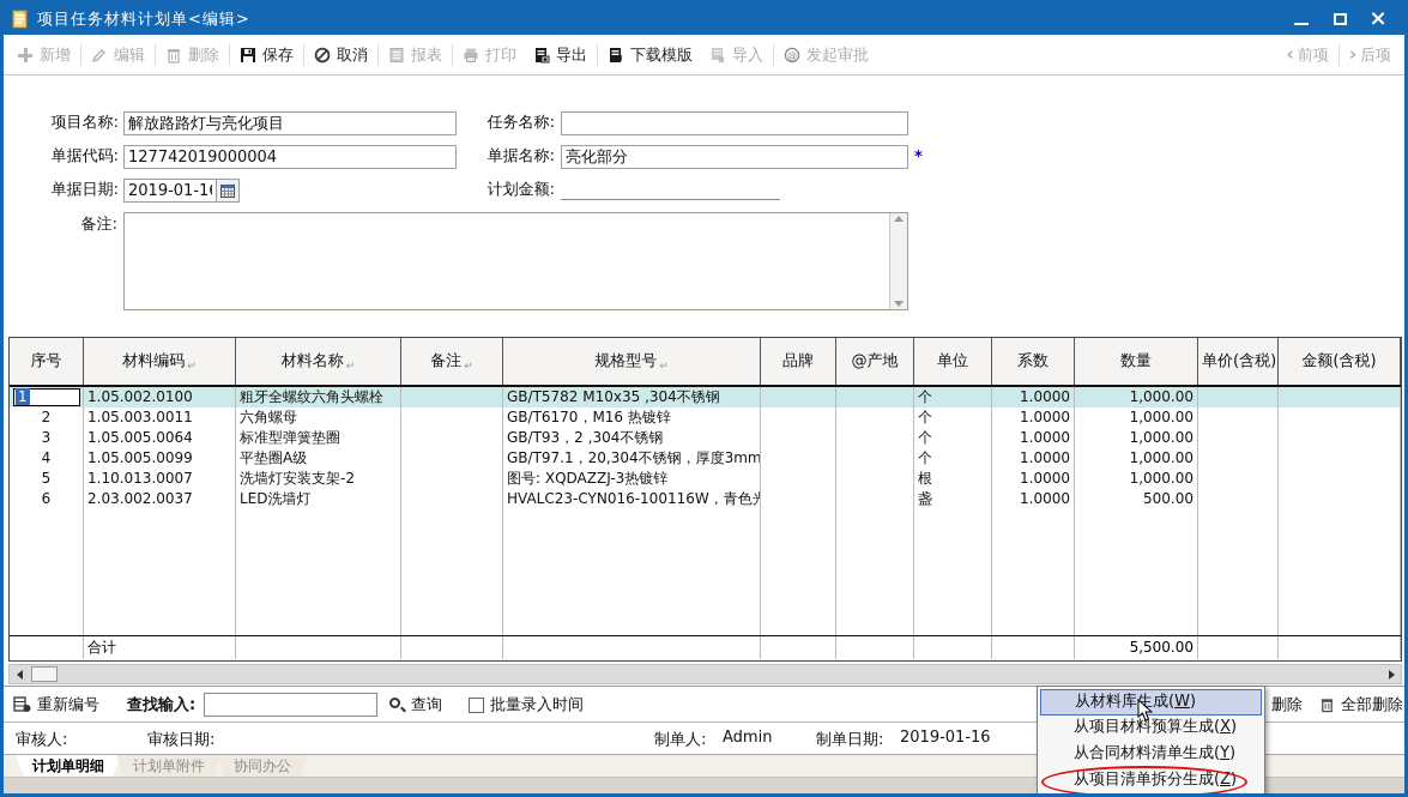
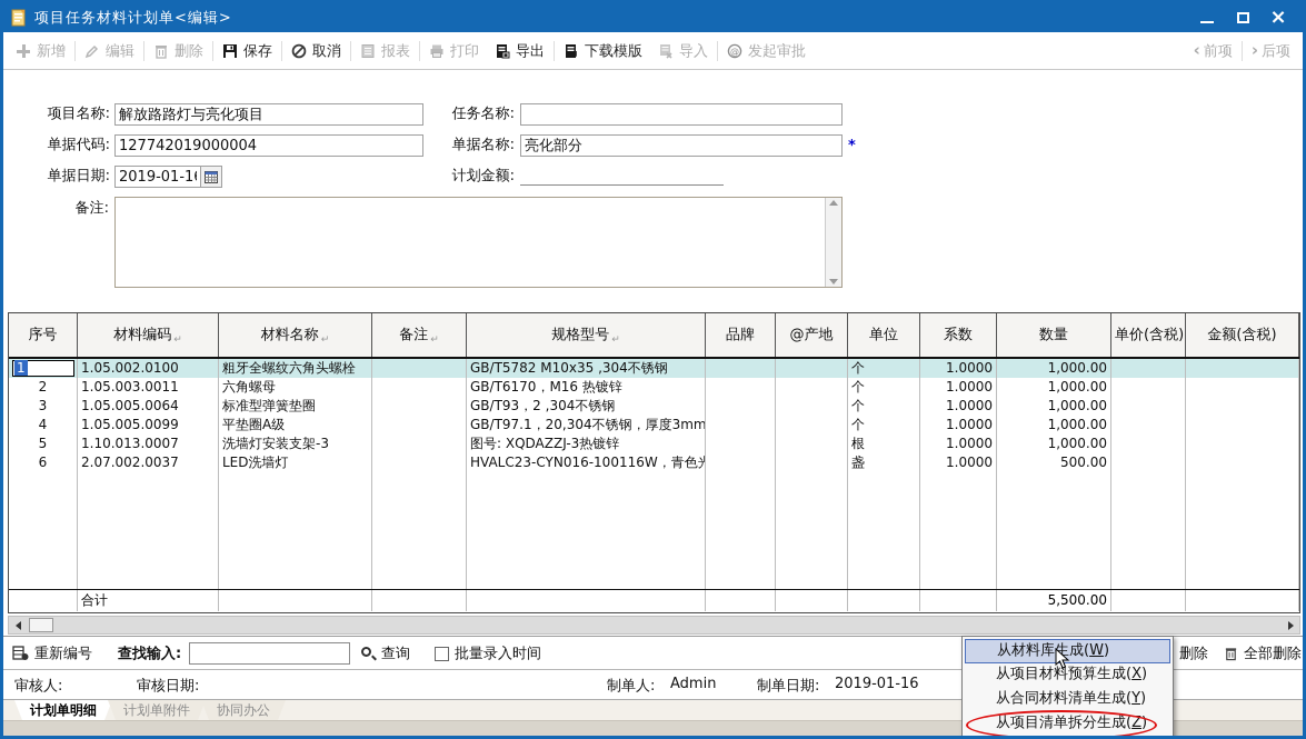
  项目任务材料计划单<编辑>
  ×
  新增
  编辑
  删除
  保存
  取消
  报表
  打印
  导出
  下载模版
  导入
  @
  发起审批
  ‹
  前项
  ›
  后项
  项目名称:
  解放路路灯与亮化项目
  任务名称:
  单据代码:
  127742019000004
  单据名称:
  亮化部分
  *
  单据日期:
  2019-01-1
  计划金额:
  备注:
  序号
  材料编码 ↵
  材料名称 ↵
  备注 ↵
  规格型号 ↵
  品牌
  @产地
  单位
  系数
  数量
  单价(含税)
  金额(含税)
  1
  1.05.002.0100
  粗牙全螺纹六角头螺栓
  GB/T5782 M10x35 ,304不锈钢
  个
  1.0000
  1,000.00
  2
  1.05.003.0011
  六角螺母
  GB/T6170，M16 热镀锌
  个
  1.0000
  1,000.00
  3
  1.05.005.0064
  标准型弹簧垫圈
  GB/T93，2 ,304不锈钢
  个
  1.0000
  1,000.00
  4
  1.05.005.0099
  平垫圈A级
  GB/T97.1，20,304不锈钢，厚度3mm
  个
  1.0000
  1,000.00
  5
  1.10.013.0007
- 洗墙灯安装支架-2
+ 洗墙灯安装支架-3
  图号: XQDAZZJ-3热镀锌
  根
  1.0000
  1,000.00
  6
- 2.03.002.0037
+ 2.07.002.0037
  LED洗墙灯
  HVALC23-CYN016-100116W，青色光
  盏
  1.0000
  500.00
  合计
  5,500.00
  重新编号
  查找输入:
  查询
  批量录入时间
  删除
  全部删除
  审核人:
  审核日期:
  制单人:
  Admin
  制单日期:
  2019-01-16
  计划单明细
  计划单附件
  协同办公
  从材料库生成(W)
  从项目材料预算生成(X)
  从合同材料清单生成(Y)
  从项目清单拆分生成(Z)
